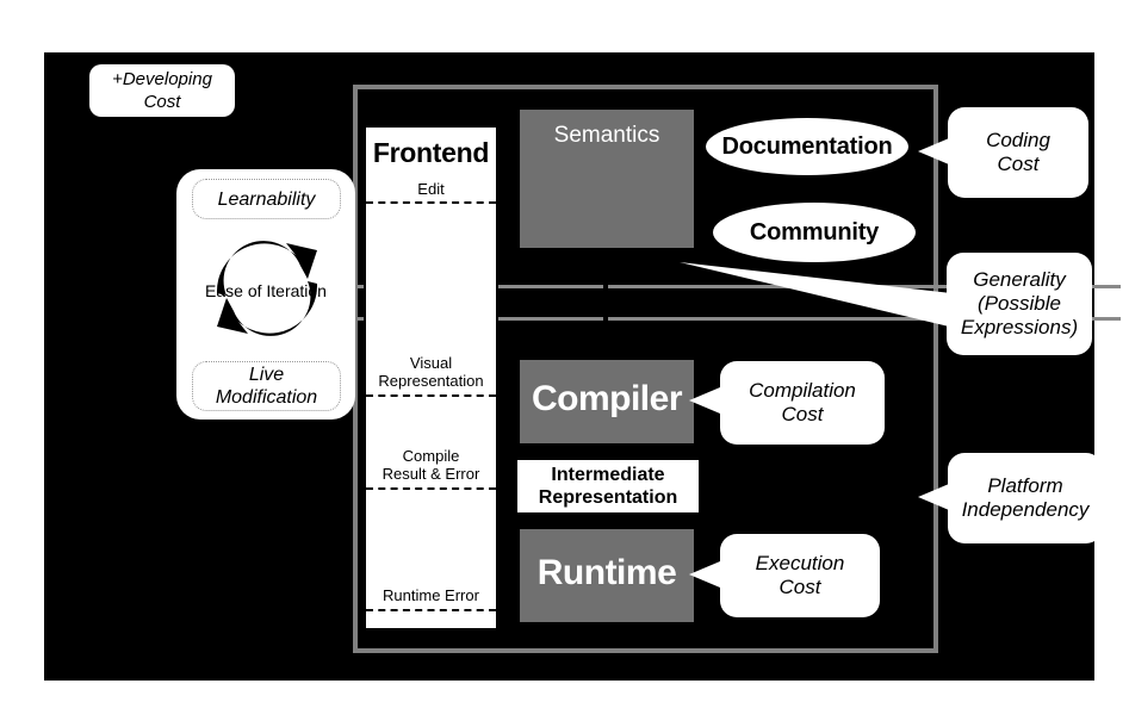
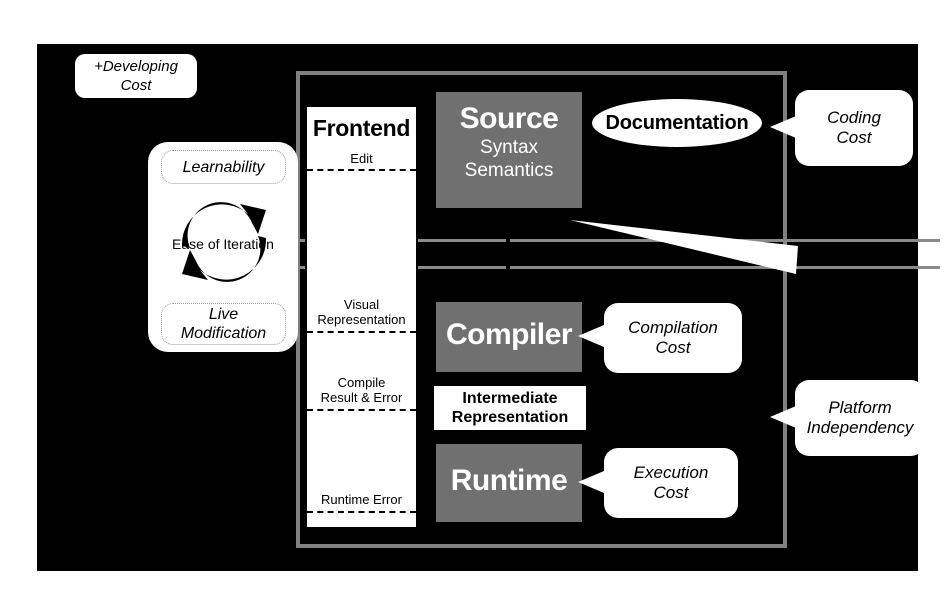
  Frontend
  Edit
  Visual
  Representation
  Compile
  Result & Error
  Runtime Error
+ Source
+ Syntax
  Semantics
  Compiler
  Intermediate
  Representation
  Runtime
  Documentation
- Community
  +Developing
  Cost
  Learnability
  Ease of Iteration
  Live
  Modification
  Coding
  Cost
- Generality
- (Possible
- Expressions)
  Compilation
  Cost
  Platform
  Independency
  Execution
  Cost
